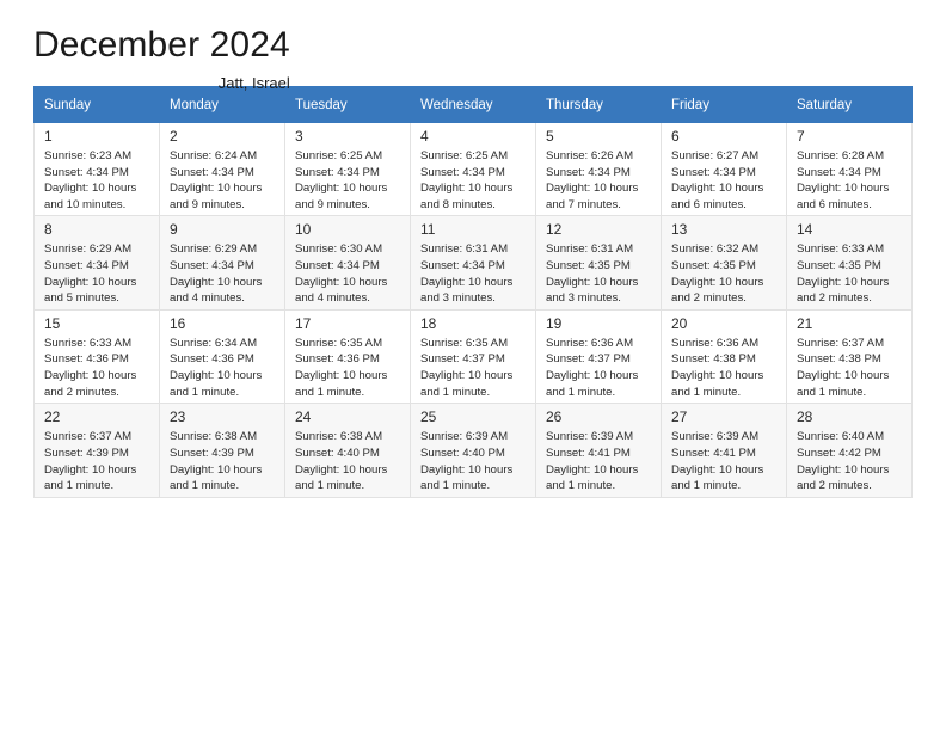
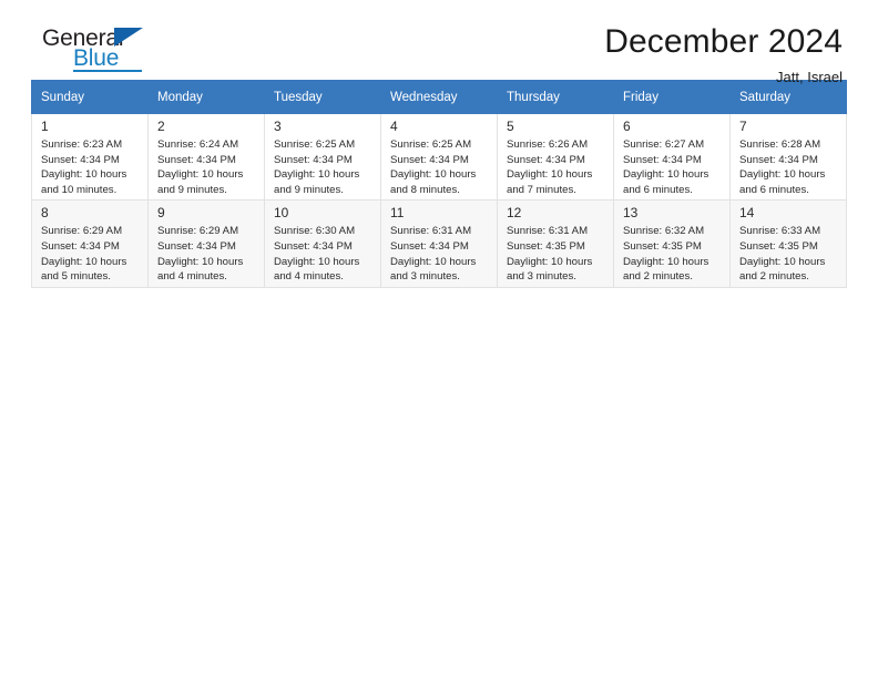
+ General
+ Blue
  December 2024
  Jatt, Israel
  Sunday	Monday	Tuesday	Wednesday	Thursday	Friday	Saturday
  1Sunrise: 6:23 AMSunset: 4:34 PMDaylight: 10 hoursand 10 minutes.	2Sunrise: 6:24 AMSunset: 4:34 PMDaylight: 10 hoursand 9 minutes.	3Sunrise: 6:25 AMSunset: 4:34 PMDaylight: 10 hoursand 9 minutes.	4Sunrise: 6:25 AMSunset: 4:34 PMDaylight: 10 hoursand 8 minutes.	5Sunrise: 6:26 AMSunset: 4:34 PMDaylight: 10 hoursand 7 minutes.	6Sunrise: 6:27 AMSunset: 4:34 PMDaylight: 10 hoursand 6 minutes.	7Sunrise: 6:28 AMSunset: 4:34 PMDaylight: 10 hoursand 6 minutes.
  8Sunrise: 6:29 AMSunset: 4:34 PMDaylight: 10 hoursand 5 minutes.	9Sunrise: 6:29 AMSunset: 4:34 PMDaylight: 10 hoursand 4 minutes.	10Sunrise: 6:30 AMSunset: 4:34 PMDaylight: 10 hoursand 4 minutes.	11Sunrise: 6:31 AMSunset: 4:34 PMDaylight: 10 hoursand 3 minutes.	12Sunrise: 6:31 AMSunset: 4:35 PMDaylight: 10 hoursand 3 minutes.	13Sunrise: 6:32 AMSunset: 4:35 PMDaylight: 10 hoursand 2 minutes.	14Sunrise: 6:33 AMSunset: 4:35 PMDaylight: 10 hoursand 2 minutes.
- 15Sunrise: 6:33 AMSunset: 4:36 PMDaylight: 10 hoursand 2 minutes.	16Sunrise: 6:34 AMSunset: 4:36 PMDaylight: 10 hoursand 1 minute.	17Sunrise: 6:35 AMSunset: 4:36 PMDaylight: 10 hoursand 1 minute.	18Sunrise: 6:35 AMSunset: 4:37 PMDaylight: 10 hoursand 1 minute.	19Sunrise: 6:36 AMSunset: 4:37 PMDaylight: 10 hoursand 1 minute.	20Sunrise: 6:36 AMSunset: 4:38 PMDaylight: 10 hoursand 1 minute.	21Sunrise: 6:37 AMSunset: 4:38 PMDaylight: 10 hoursand 1 minute.
- 22Sunrise: 6:37 AMSunset: 4:39 PMDaylight: 10 hoursand 1 minute.	23Sunrise: 6:38 AMSunset: 4:39 PMDaylight: 10 hoursand 1 minute.	24Sunrise: 6:38 AMSunset: 4:40 PMDaylight: 10 hoursand 1 minute.	25Sunrise: 6:39 AMSunset: 4:40 PMDaylight: 10 hoursand 1 minute.	26Sunrise: 6:39 AMSunset: 4:41 PMDaylight: 10 hoursand 1 minute.	27Sunrise: 6:39 AMSunset: 4:41 PMDaylight: 10 hoursand 1 minute.	28Sunrise: 6:40 AMSunset: 4:42 PMDaylight: 10 hoursand 2 minutes.
